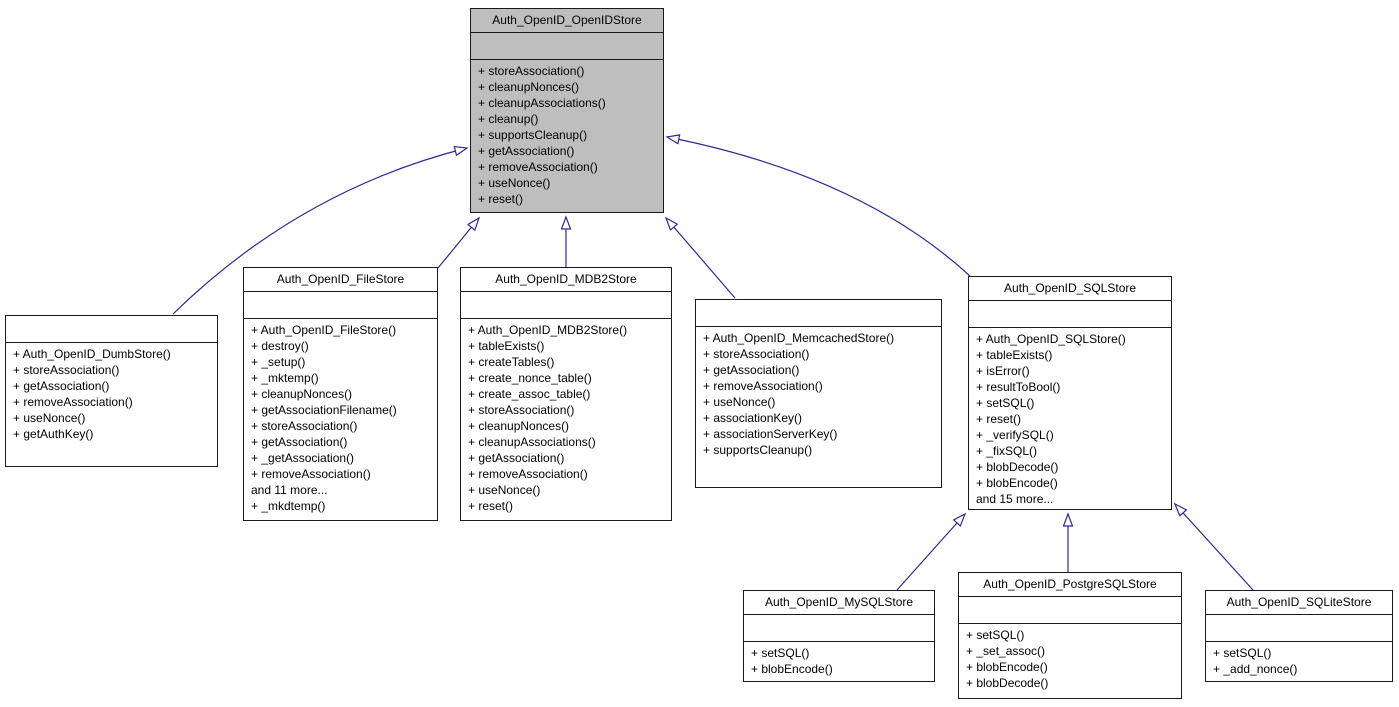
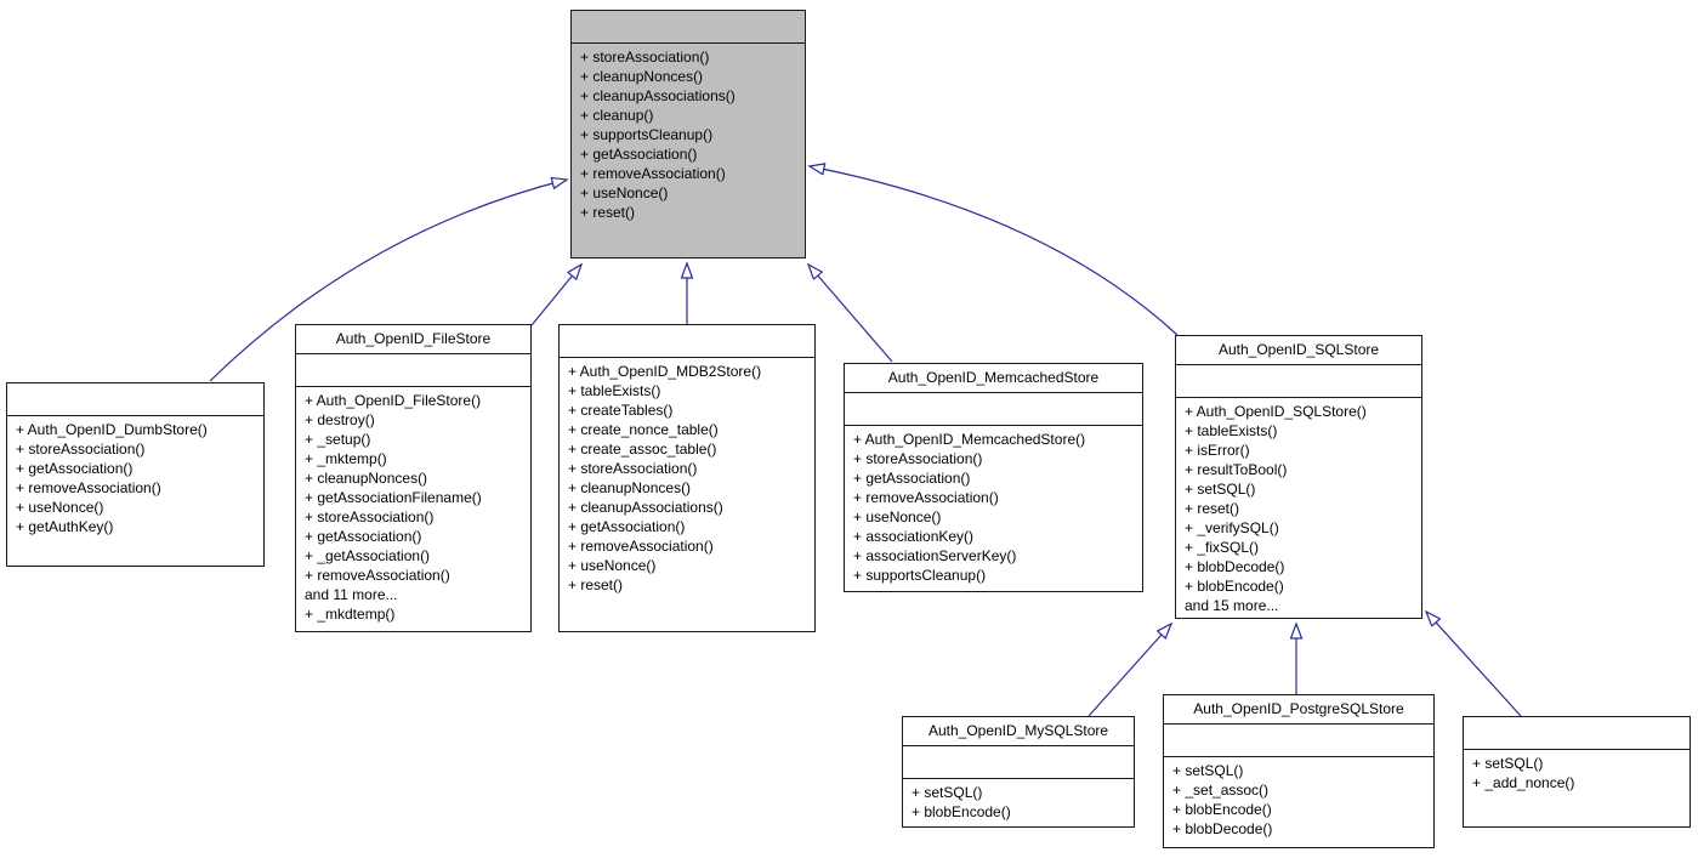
- Auth_OpenID_OpenIDStore
  + storeAssociation()
  + cleanupNonces()
  + cleanupAssociations()
  + cleanup()
  + supportsCleanup()
  + getAssociation()
  + removeAssociation()
  + useNonce()
  + reset()
  + Auth_OpenID_DumbStore()
  + storeAssociation()
  + getAssociation()
  + removeAssociation()
  + useNonce()
  + getAuthKey()
  Auth_OpenID_FileStore
  + Auth_OpenID_FileStore()
  + destroy()
  + _setup()
  + _mktemp()
  + cleanupNonces()
  + getAssociationFilename()
  + storeAssociation()
  + getAssociation()
  + _getAssociation()
  + removeAssociation()
  and 11 more...
  + _mkdtemp()
- Auth_OpenID_MDB2Store
  + Auth_OpenID_MDB2Store()
  + tableExists()
  + createTables()
  + create_nonce_table()
  + create_assoc_table()
  + storeAssociation()
  + cleanupNonces()
  + cleanupAssociations()
  + getAssociation()
  + removeAssociation()
  + useNonce()
  + reset()
+ Auth_OpenID_MemcachedStore
  + Auth_OpenID_MemcachedStore()
  + storeAssociation()
  + getAssociation()
  + removeAssociation()
  + useNonce()
  + associationKey()
  + associationServerKey()
  + supportsCleanup()
  Auth_OpenID_SQLStore
  + Auth_OpenID_SQLStore()
  + tableExists()
  + isError()
  + resultToBool()
  + setSQL()
  + reset()
  + _verifySQL()
  + _fixSQL()
  + blobDecode()
  + blobEncode()
  and 15 more...
  Auth_OpenID_MySQLStore
  + setSQL()
  + blobEncode()
  Auth_OpenID_PostgreSQLStore
  + setSQL()
  + _set_assoc()
  + blobEncode()
  + blobDecode()
- Auth_OpenID_SQLiteStore
  + setSQL()
  + _add_nonce()
